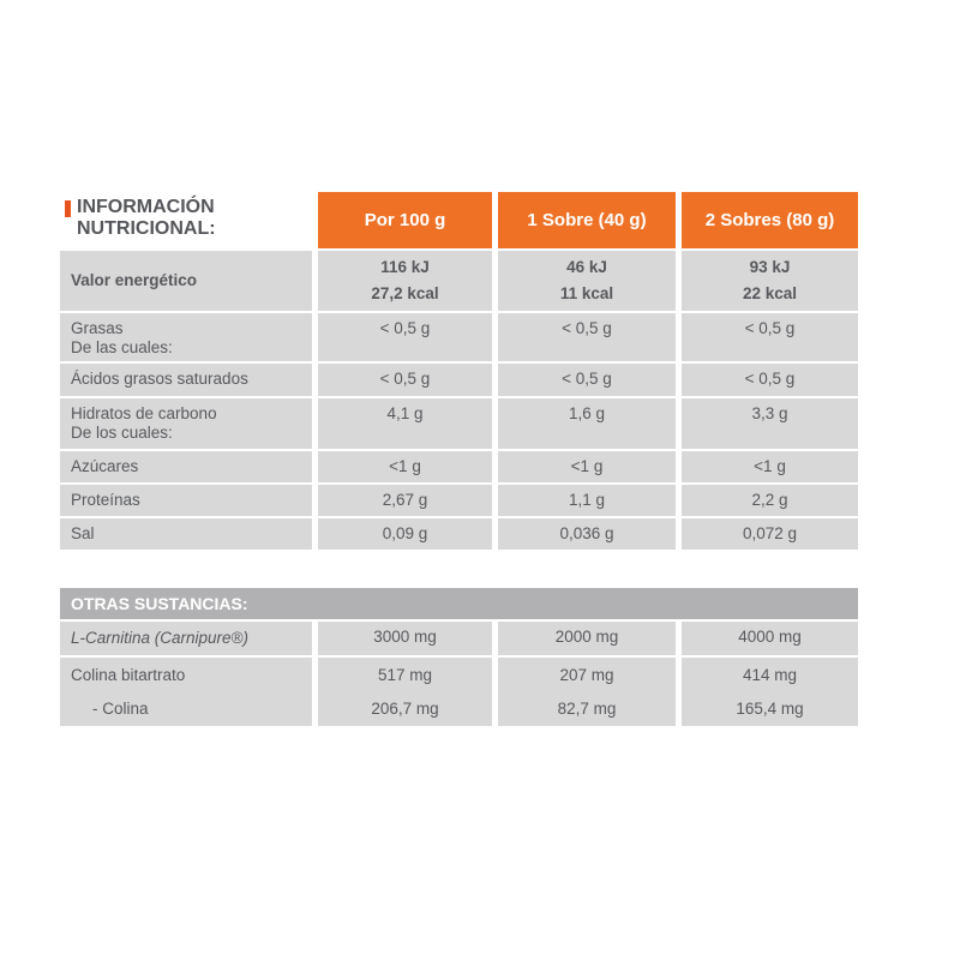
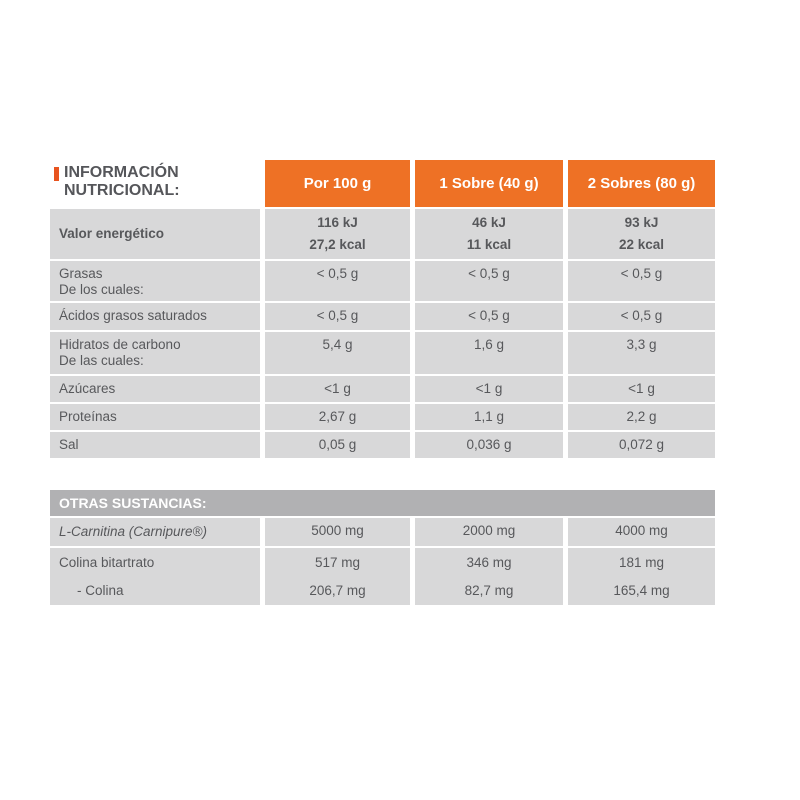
  INFORMACIÓN
  NUTRICIONAL:
  Por 100 g
  1 Sobre (40 g)
  2 Sobres (80 g)
  Valor energético
  116 kJ
  27,2 kcal
  46 kJ
  11 kcal
  93 kJ
  22 kcal
  Grasas
- De las cuales:
+ De los cuales:
  < 0,5 g
  < 0,5 g
  < 0,5 g
  Ácidos grasos saturados
  < 0,5 g
  < 0,5 g
  < 0,5 g
  Hidratos de carbono
- De los cuales:
+ De las cuales:
- 4,1 g
+ 5,4 g
  1,6 g
  3,3 g
  Azúcares
  <1 g
  <1 g
  <1 g
  Proteínas
  2,67 g
  1,1 g
  2,2 g
  Sal
- 0,09 g
+ 0,05 g
  0,036 g
  0,072 g
  OTRAS SUSTANCIAS:
  L-Carnitina (Carnipure®)
- 3000 mg
+ 5000 mg
  2000 mg
  4000 mg
  Colina bitartrato
  - Colina
  517 mg
  206,7 mg
- 207 mg
+ 346 mg
  82,7 mg
- 414 mg
+ 181 mg
  165,4 mg
